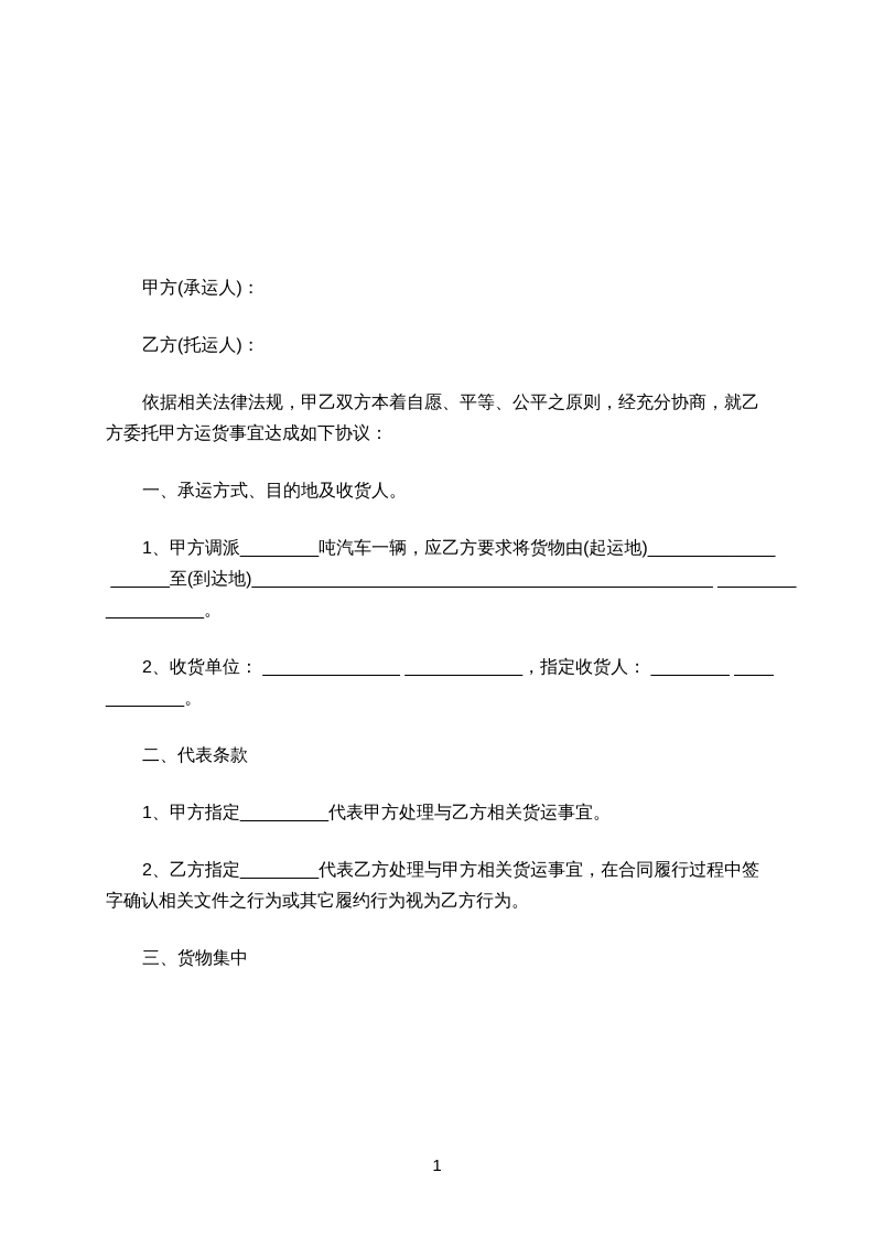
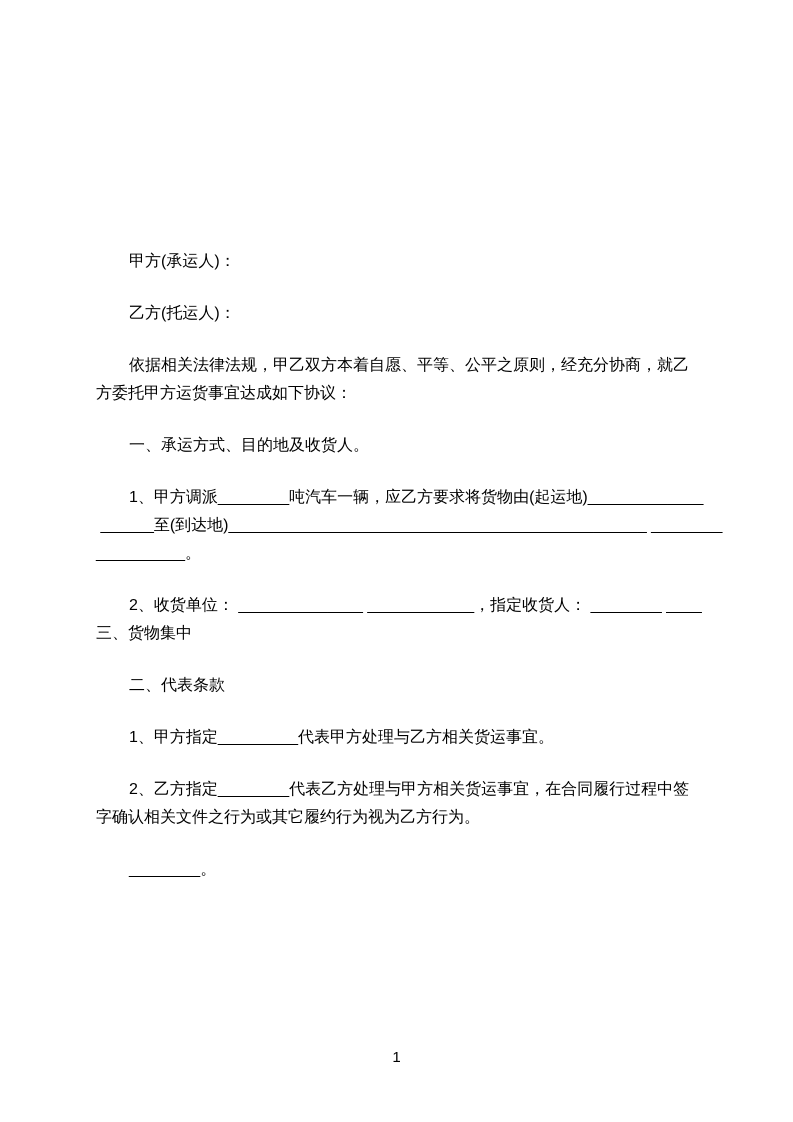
  甲方(承运人)：
  乙方(托运人)：
  依据相关法律法规，甲乙双方本着自愿、平等、公平之原则，经充分协商，就乙
  方委托甲方运货事宜达成如下协议：
  一、承运方式、目的地及收货人。
  1、甲方调派________吨汽车一辆，应乙方要求将货物由(起运地)_____________
  ______至(到达地)_______________________________________________ ________
  __________。
  2、收货单位： ______________ ____________，指定收货人： ________ ____
- ________。
+ 三、货物集中
  二、代表条款
  1、甲方指定_________代表甲方处理与乙方相关货运事宜。
  2、乙方指定________代表乙方处理与甲方相关货运事宜，在合同履行过程中签
  字确认相关文件之行为或其它履约行为视为乙方行为。
- 三、货物集中
+ ________。
  1
